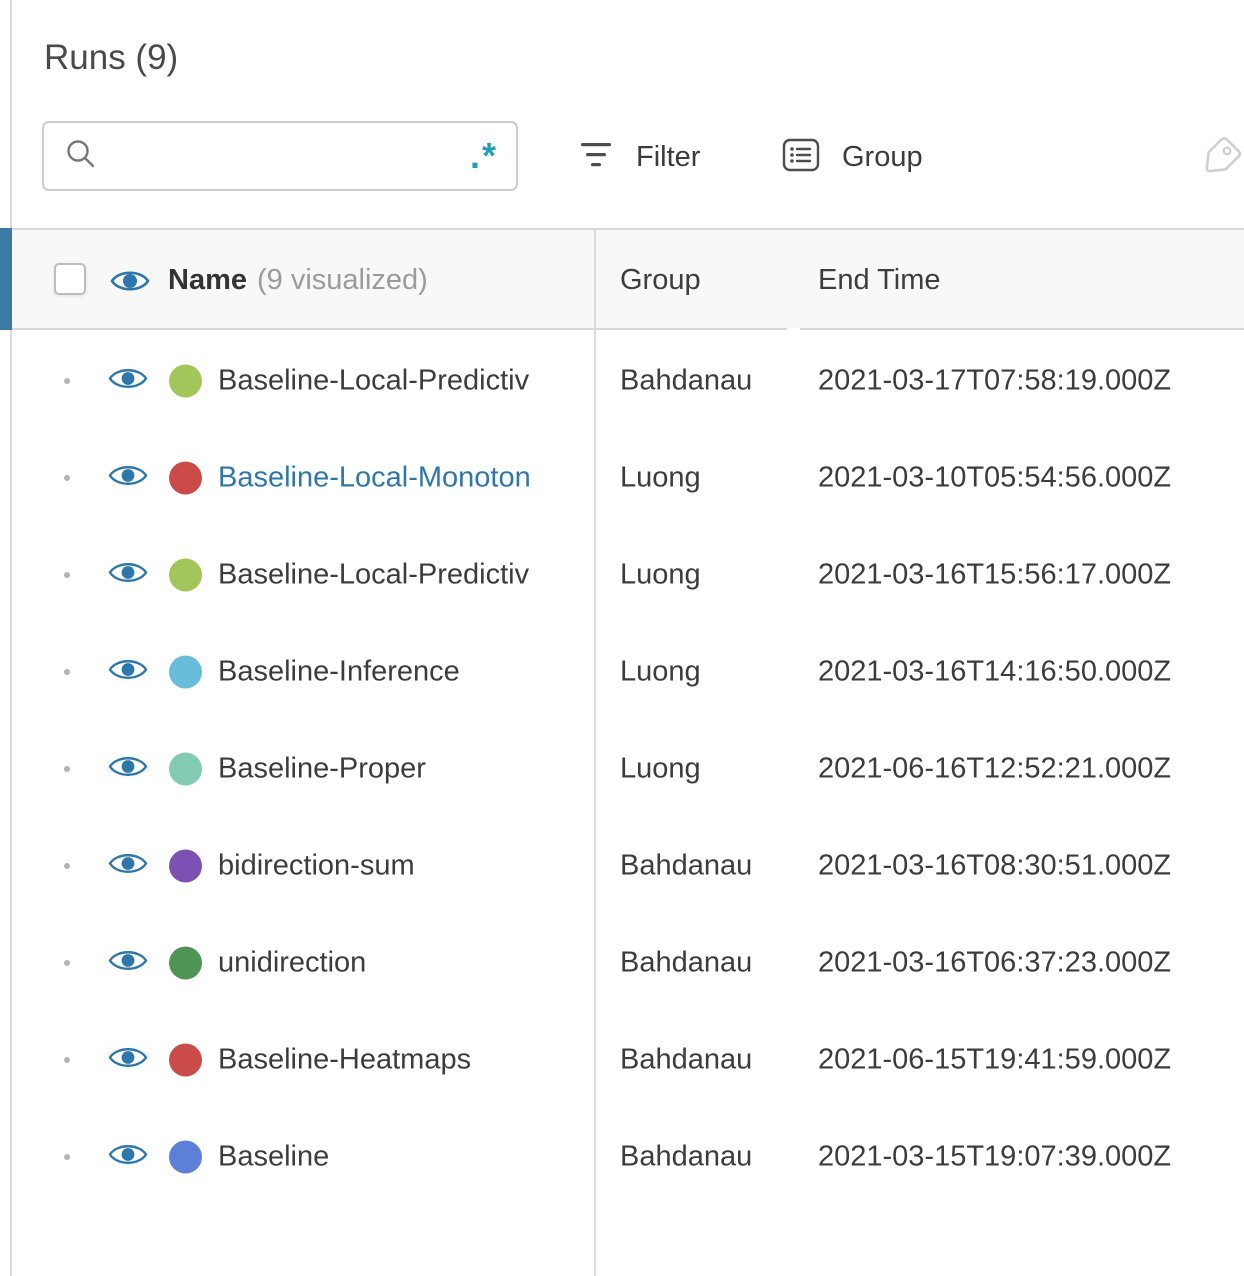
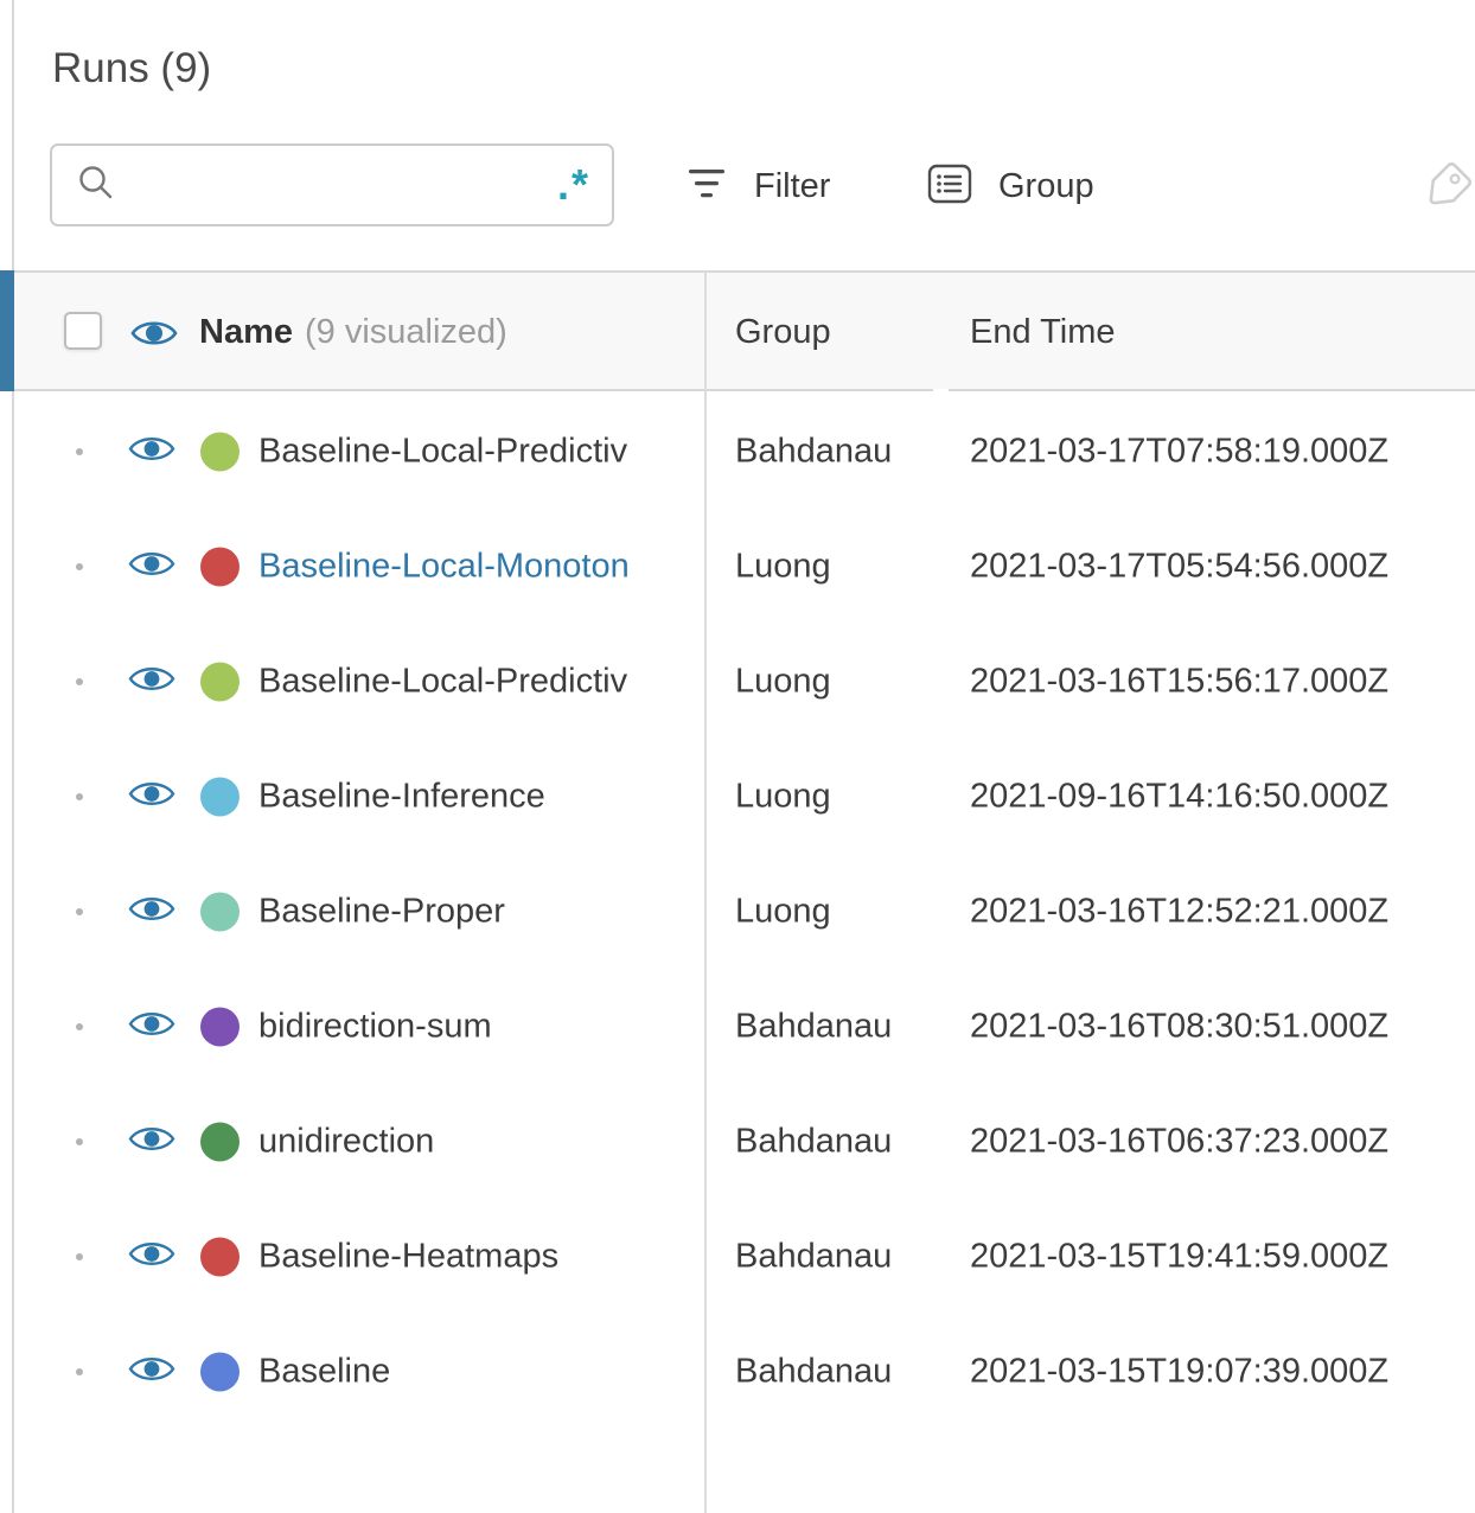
  Runs (9)
  .*
  Filter
  Group
  Name
  (9 visualized)
  Group
  End Time
  Baseline-Local-Predictiv
  Bahdanau
  2021-03-17T07:58:19.000Z
  Baseline-Local-Monoton
  Luong
- 2021-03-10T05:54:56.000Z
+ 2021-03-17T05:54:56.000Z
  Baseline-Local-Predictiv
  Luong
  2021-03-16T15:56:17.000Z
  Baseline-Inference
  Luong
- 2021-03-16T14:16:50.000Z
+ 2021-09-16T14:16:50.000Z
  Baseline-Proper
  Luong
- 2021-06-16T12:52:21.000Z
+ 2021-03-16T12:52:21.000Z
  bidirection-sum
  Bahdanau
  2021-03-16T08:30:51.000Z
  unidirection
  Bahdanau
  2021-03-16T06:37:23.000Z
  Baseline-Heatmaps
  Bahdanau
- 2021-06-15T19:41:59.000Z
+ 2021-03-15T19:41:59.000Z
  Baseline
  Bahdanau
  2021-03-15T19:07:39.000Z
